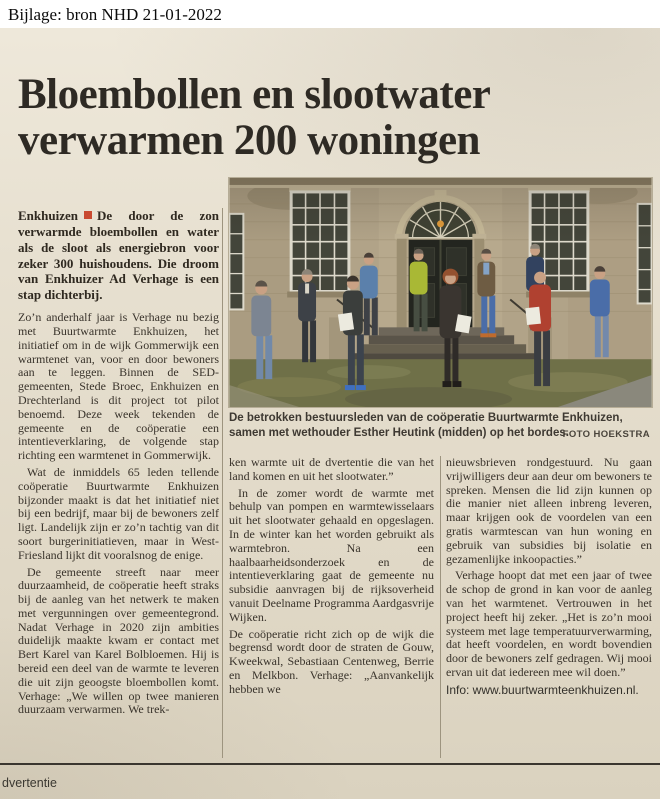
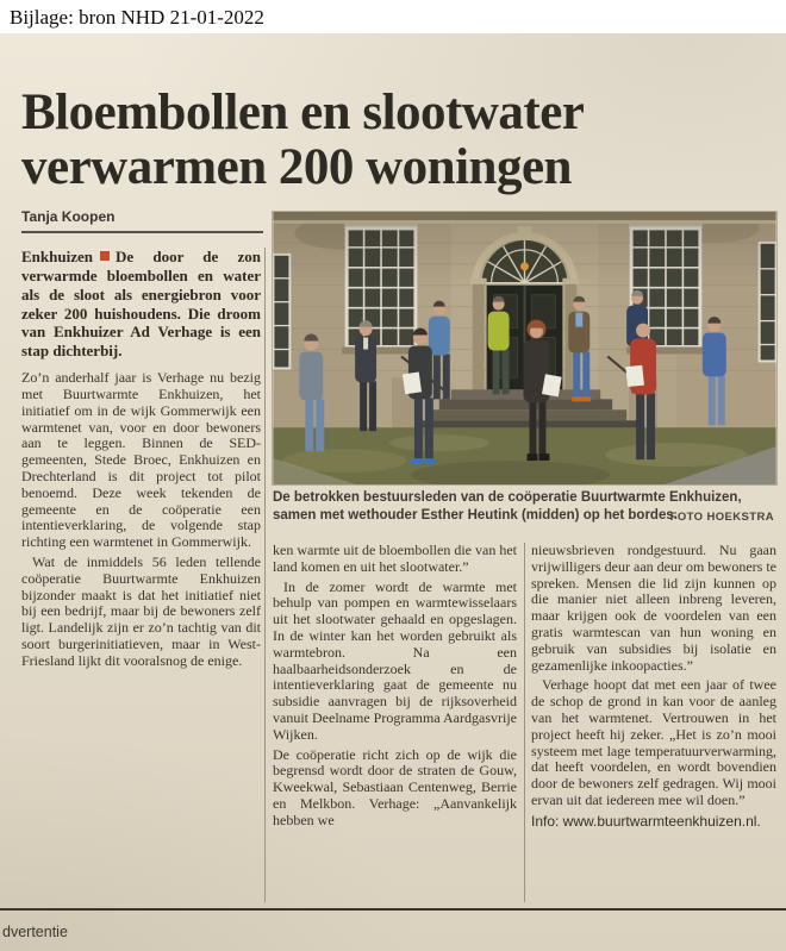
  Bijlage: bron NHD 21-01-2022
  Bloembollen en slootwater
  verwarmen 200 woningen
+ Tanja Koopen
- Enkhuizen De door de zon verwarmde bloembollen en water als de sloot als energiebron voor zeker 300 huishoudens. Die droom van Enkhuizer Ad Verhage is een stap dichterbij.
+ Enkhuizen De door de zon verwarmde bloembollen en water als de sloot als energiebron voor zeker 200 huishoudens. Die droom van Enkhuizer Ad Verhage is een stap dichterbij.
  Zo’n anderhalf jaar is Verhage nu bezig met Buurtwarmte Enkhuizen, het initiatief om in de wijk Gommerwijk een warmtenet van, voor en door bewoners aan te leggen. Binnen de SED-gemeenten, Stede Broec, Enkhuizen en Drechterland is dit project tot pilot benoemd. Deze week tekenden de gemeente en de coöperatie een intentieverklaring, de volgende stap richting een warmtenet in Gommerwijk.
- Wat de inmiddels 65 leden tellende coöperatie Buurtwarmte Enkhuizen bijzonder maakt is dat het initiatief niet bij een bedrijf, maar bij de bewoners zelf ligt. Landelijk zijn er zo’n tachtig van dit soort burgerinitiatieven, maar in West-Friesland lijkt dit vooralsnog de enige.
+ Wat de inmiddels 56 leden tellende coöperatie Buurtwarmte Enkhuizen bijzonder maakt is dat het initiatief niet bij een bedrijf, maar bij de bewoners zelf ligt. Landelijk zijn er zo’n tachtig van dit soort burgerinitiatieven, maar in West-Friesland lijkt dit vooralsnog de enige.
- De gemeente streeft naar meer duurzaamheid, de coöperatie heeft straks bij de aanleg van het netwerk te maken met vergunningen over gemeentegrond. Nadat Verhage in 2020 zijn ambities duidelijk maakte kwam er contact met Bert Karel van Karel Bolbloemen. Hij is bereid een deel van de warmte te leveren die uit zijn geoogste bloembollen komt. Verhage: „We willen op twee manieren duurzaam verwarmen. We trek-
  De betrokken bestuursleden van de coöperatie Buurtwarmte Enkhuizen, samen met wethouder Esther Heutink (midden) op het bordes.
  FOTO HOEKSTRA
- ken warmte uit de dvertentie die van het land komen en uit het slootwater.”
+ ken warmte uit de bloembollen die van het land komen en uit het slootwater.”
  In de zomer wordt de warmte met behulp van pompen en warmtewisselaars uit het slootwater gehaald en opgeslagen. In de winter kan het worden gebruikt als warmtebron. Na een haalbaarheidsonderzoek en de intentieverklaring gaat de gemeente nu subsidie aanvragen bij de rijksoverheid vanuit Deelname Programma Aardgasvrije Wijken.
  De coöperatie richt zich op de wijk die begrensd wordt door de straten de Gouw, Kweekwal, Sebastiaan Centenweg, Berrie en Melkbon. Verhage: „Aanvankelijk hebben we
  nieuwsbrieven rondgestuurd. Nu gaan vrijwilligers deur aan deur om bewoners te spreken. Mensen die lid zijn kunnen op die manier niet alleen inbreng leveren, maar krijgen ook de voordelen van een gratis warmtescan van hun woning en gebruik van subsidies bij isolatie en gezamenlijke inkoopacties.”
  Verhage hoopt dat met een jaar of twee de schop de grond in kan voor de aanleg van het warmtenet. Vertrouwen in het project heeft hij zeker. „Het is zo’n mooi systeem met lage temperatuurverwarming, dat heeft voordelen, en wordt bovendien door de bewoners zelf gedragen. Wij mooi ervan uit dat iedereen mee wil doen.”
  Info: www.buurtwarmteenkhuizen.nl.
  dvertentie
